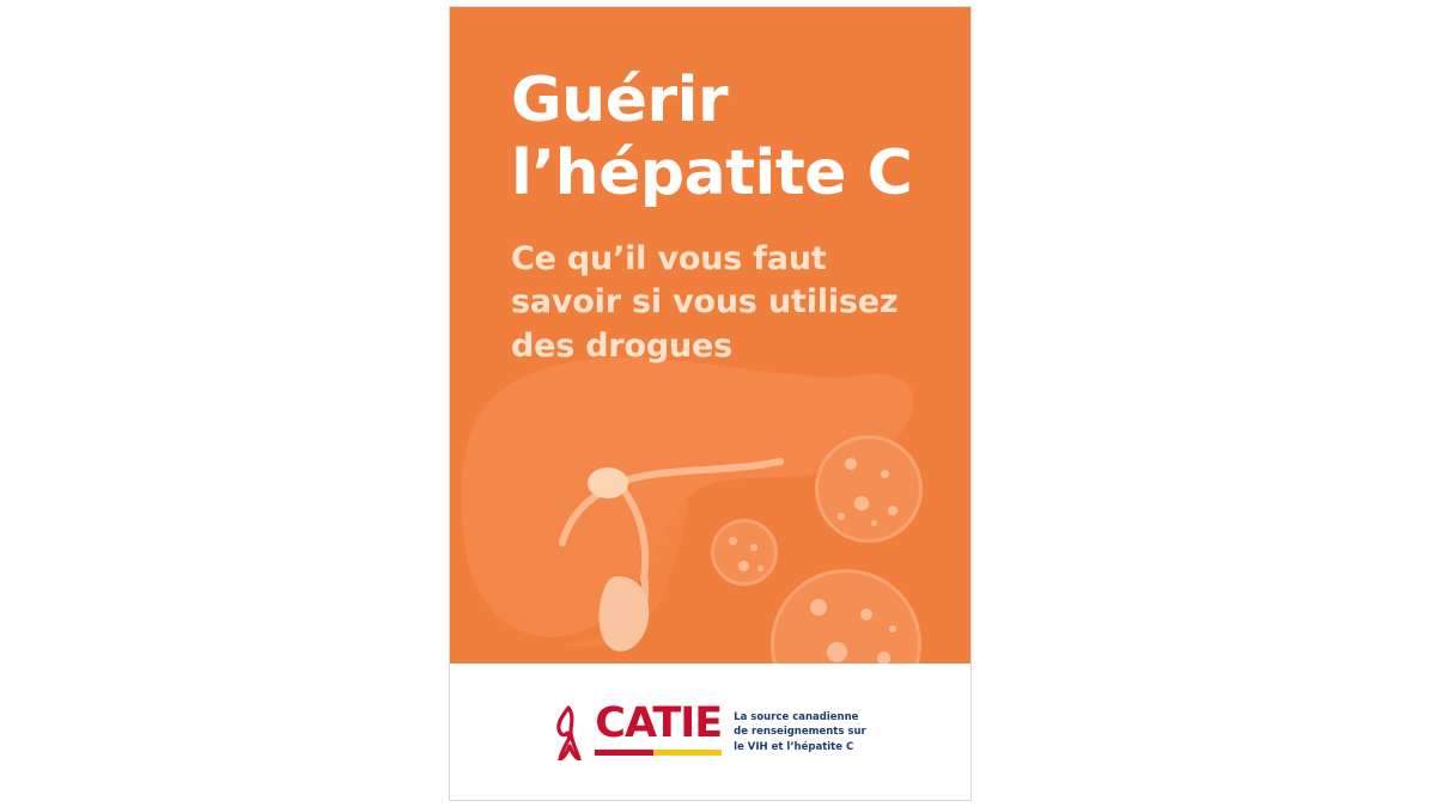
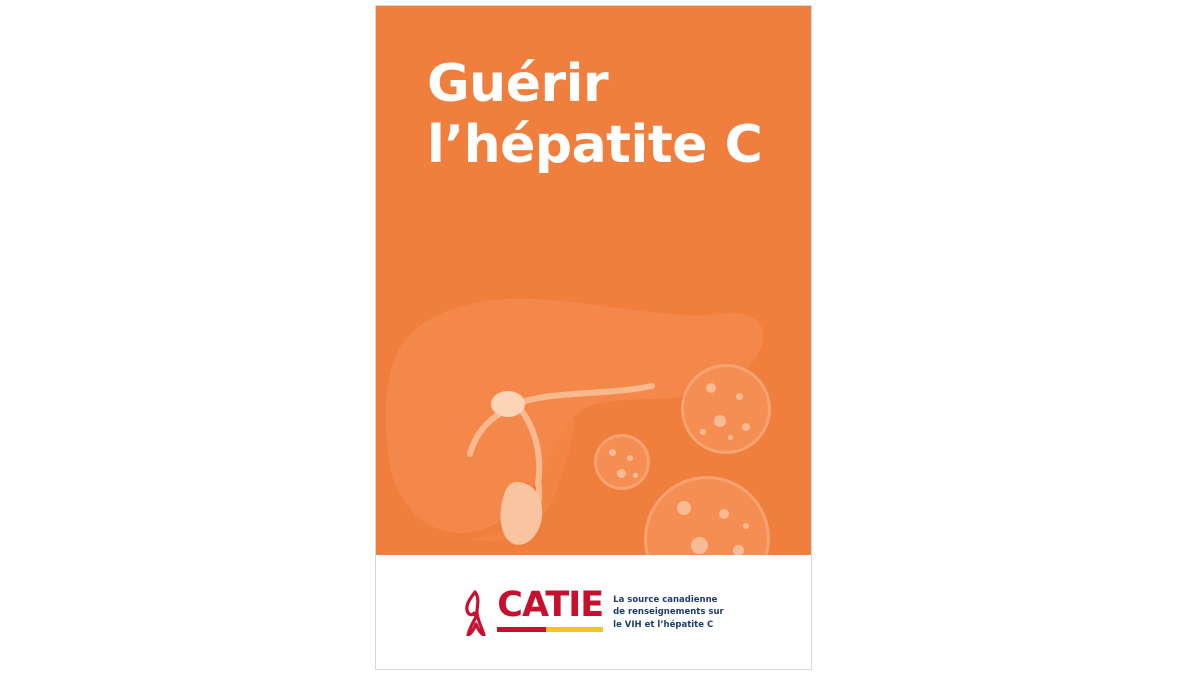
  Guérir
  l’hépatite C
- Ce qu’il vous faut
- savoir si vous utilisez
- des drogues
  CATIE
  La source canadienne
  de renseignements sur
  le VIH et l’hépatite C
